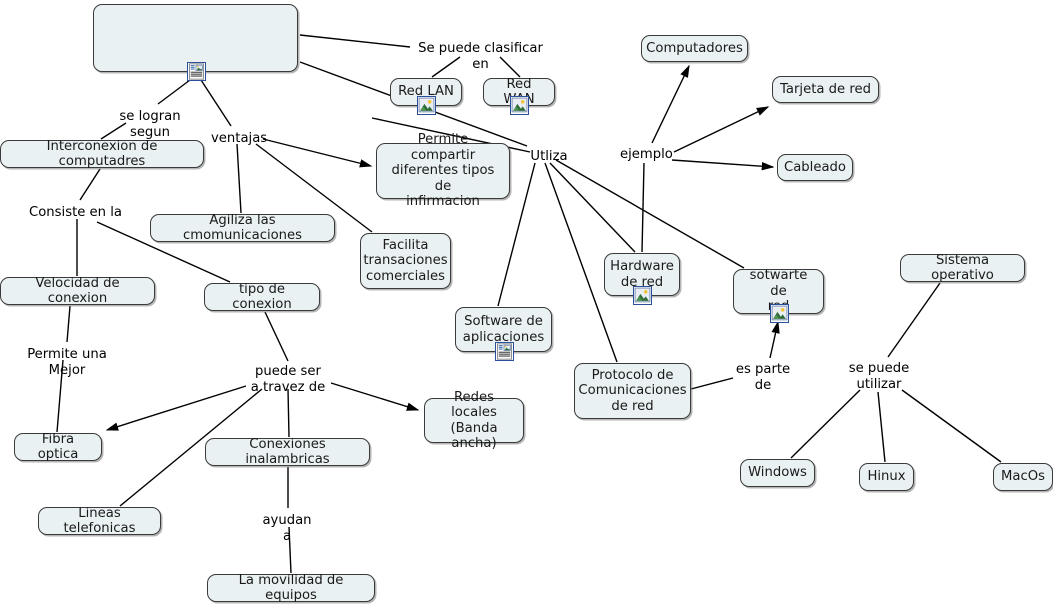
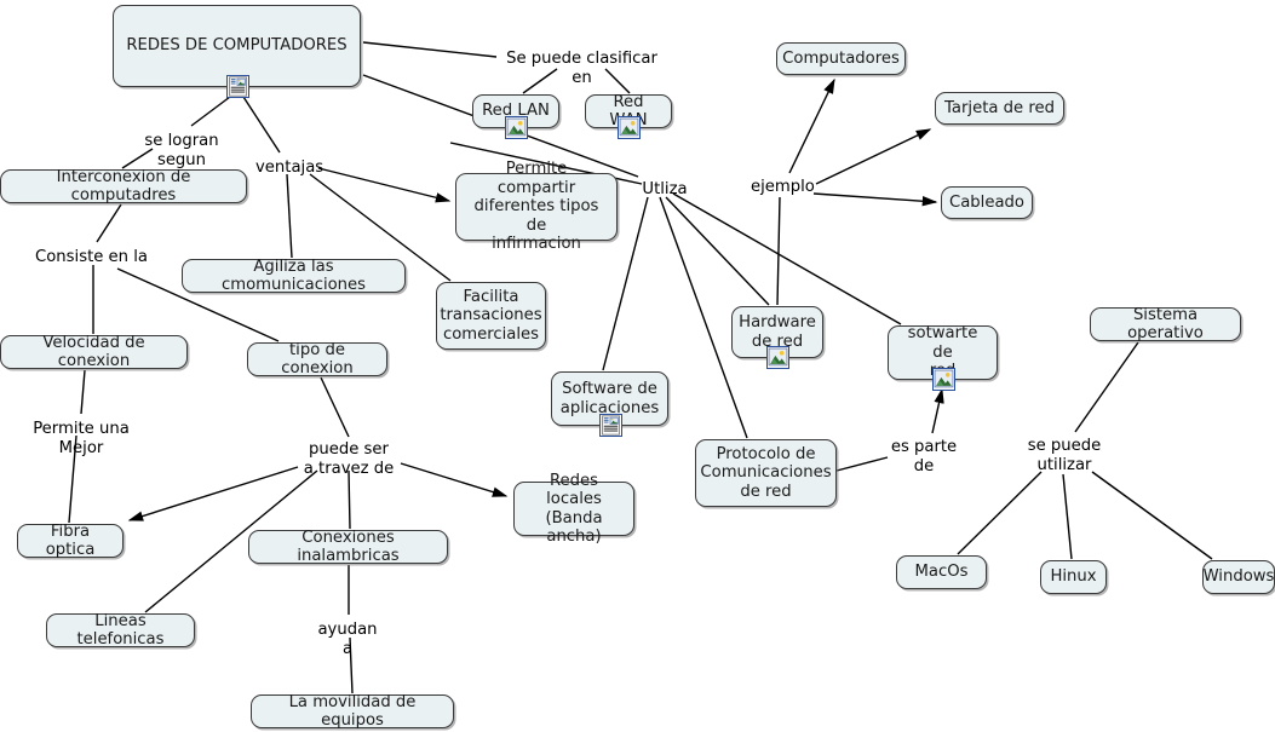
+ REDES DE COMPUTADORES
  Red LAN
  Computadores
  Tarjeta de red
  Cableado
  Interconexion de computadres
  Permite compartir
  diferentes tipos de
  infirmacion
  Agiliza las cmomunicaciones
  Facilita
  transaciones
  comerciales
  Velocidad de conexion
  tipo de conexion
  Hardware
  de red
  sotwarte de
  Sistema operativo
  Software de
  aplicaciones
  Protocolo de
  Comunicaciones
  de red
  Redes locales
  (Banda ancha)
  Fibra optica
  Conexiones inalambricas
  Lineas telefonicas
- Windows
+ MacOs
  Hinux
- MacOs
+ Windows
  La movilidad de equipos
  Se puede clasificar en
  se logran segun
  ventajas
  Utliza
  ejemplo
  Consiste en la
  Permite una Mejor
  puede ser
  a travez de
  es parte
  de
  se puede
  utilizar
  ayudan a
